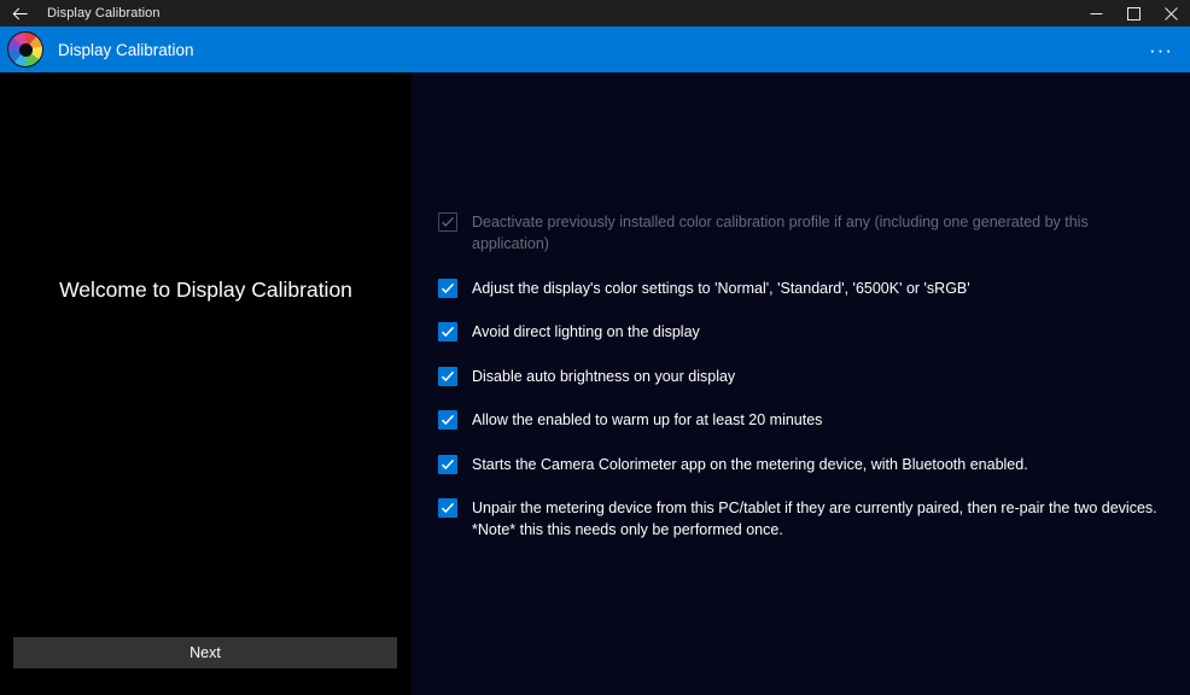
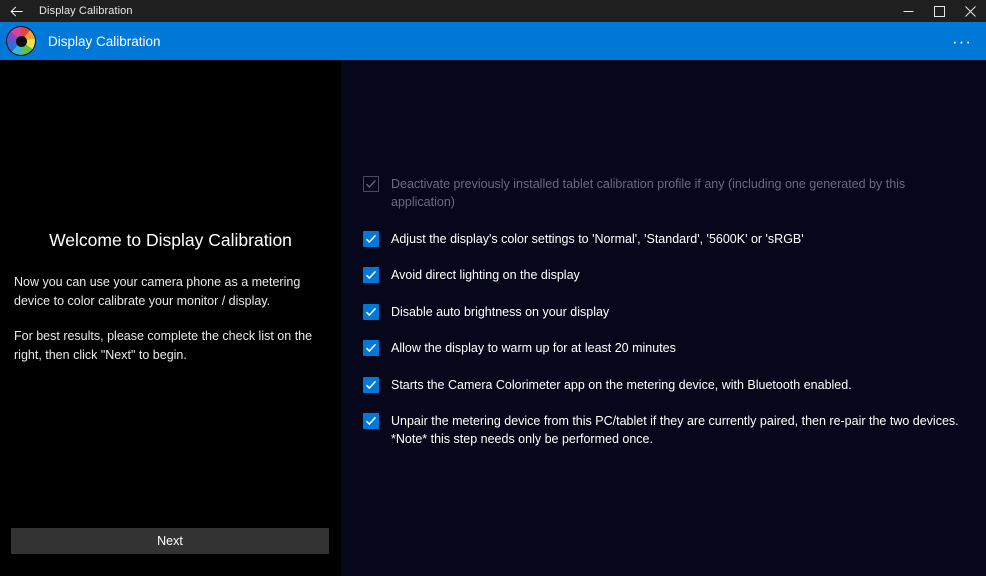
  Display Calibration
  Display Calibration
  ···
  Welcome to Display Calibration
+ Now you can use your camera phone as a metering device to color calibrate your monitor / display.
+ For best results, please complete the check list on the right, then click "Next" to begin.
  Next
- Deactivate previously installed color calibration profile if any (including one generated by this application)
+ Deactivate previously installed tablet calibration profile if any (including one generated by this application)
- Adjust the display's color settings to 'Normal', 'Standard', '6500K' or 'sRGB'
+ Adjust the display's color settings to 'Normal', 'Standard', '5600K' or 'sRGB'
  Avoid direct lighting on the display
  Disable auto brightness on your display
- Allow the enabled to warm up for at least 20 minutes
+ Allow the display to warm up for at least 20 minutes
  Starts the Camera Colorimeter app on the metering device, with Bluetooth enabled.
- Unpair the metering device from this PC/tablet if they are currently paired, then re-pair the two devices. *Note* this this needs only be performed once.
+ Unpair the metering device from this PC/tablet if they are currently paired, then re-pair the two devices. *Note* this step needs only be performed once.
